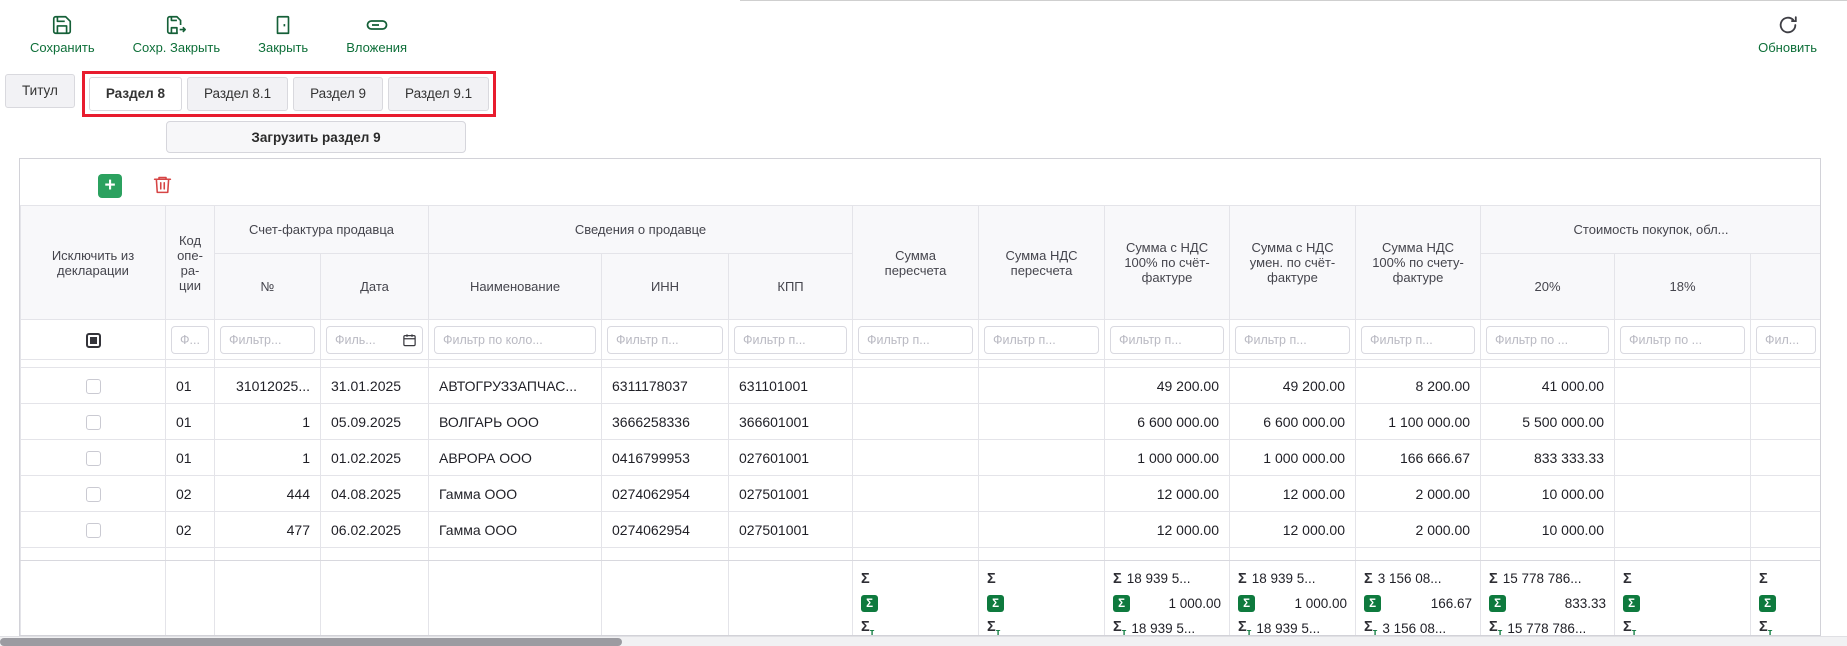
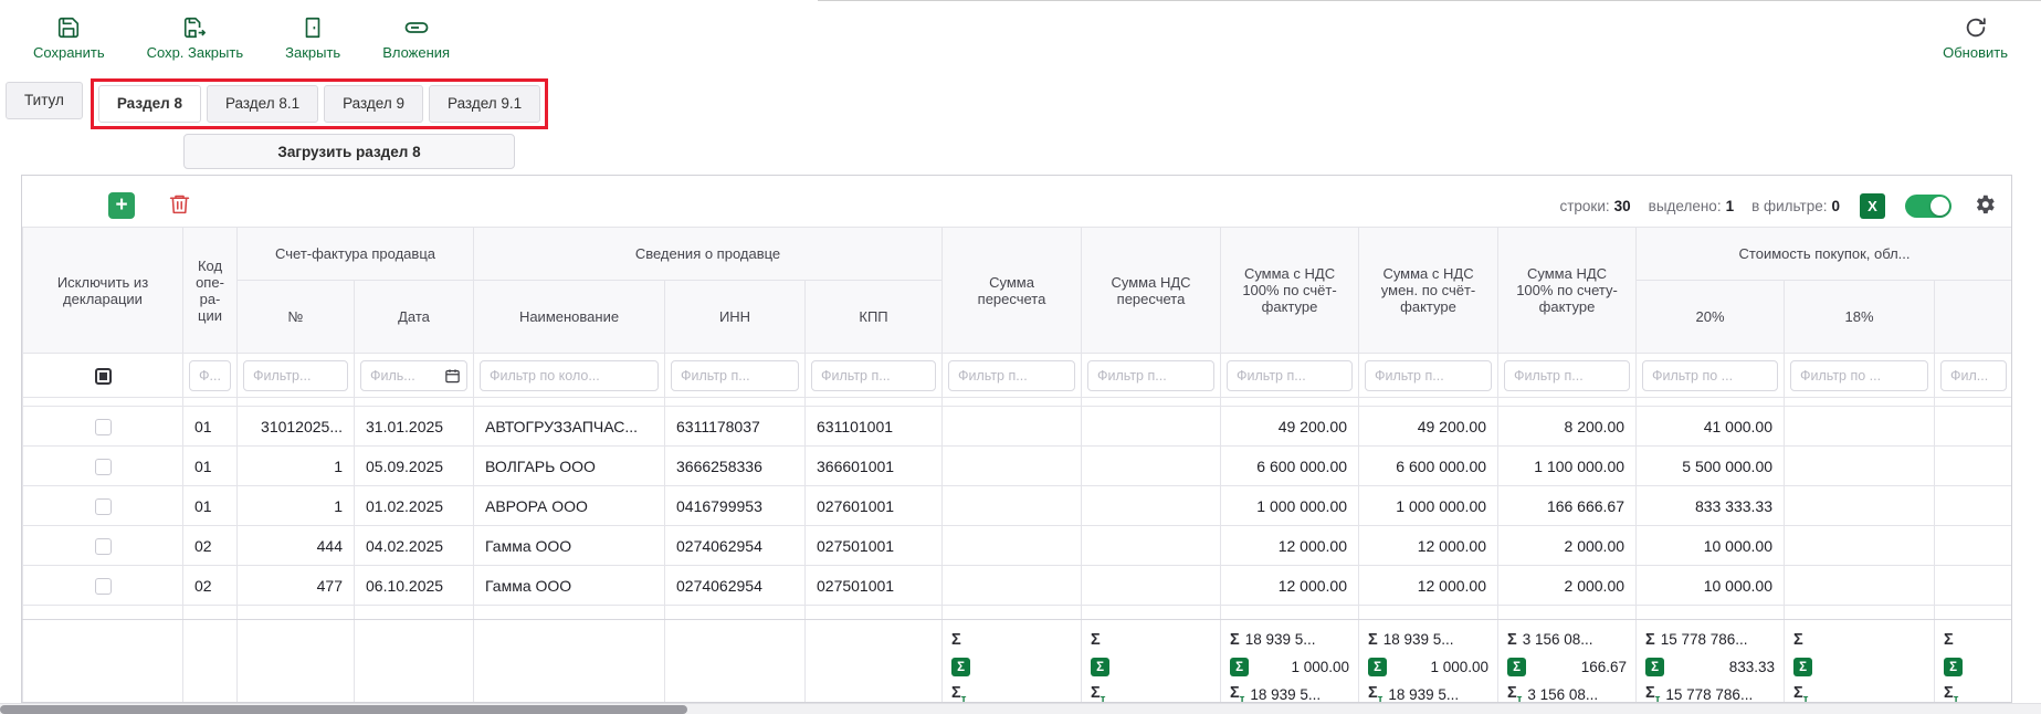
  Сохранить
  Сохр. Закрыть
  Закрыть
  Вложения
  Обновить
  Титул
  Раздел 8
  Раздел 8.1
  Раздел 9
  Раздел 9.1
- Загрузить раздел 9
+ Загрузить раздел 8
  +
+ строки: 30
+ выделено: 1
+ в фильтре: 0
+ X
  Исключить из декларации	Код опе-ра-ции	Счет-фактура продавца	Сведения о продавце	Сумма пересчета	Сумма НДС пересчета	Сумма с НДС 100% по счёт-фактуре	Сумма с НДС умен. по счёт-фактуре	Сумма НДС 100% по счету-фактуре	Стоимость покупок, обл...
  №	Дата	Наименование	ИНН	КПП	20%	18%
  	Ф...	Фильтр...	Филь...	Фильтр по коло...	Фильтр п...	Фильтр п...	Фильтр п...	Фильтр п...	Фильтр п...	Фильтр п...	Фильтр п...	Фильтр по ...	Фильтр по ...	Фил...
  	01	31012025...	31.01.2025	АВТОГРУЗЗАПЧАС...	6311178037	631101001			49 200.00	49 200.00	8 200.00	41 000.00
  	01	1	05.09.2025	ВОЛГАРЬ ООО	3666258336	366601001			6 600 000.00	6 600 000.00	1 100 000.00	5 500 000.00
  	01	1	01.02.2025	АВРОРА ООО	0416799953	027601001			1 000 000.00	1 000 000.00	166 666.67	833 333.33
- 	02	444	04.08.2025	Гамма ООО	0274062954	027501001			12 000.00	12 000.00	2 000.00	10 000.00
+ 	02	444	04.02.2025	Гамма ООО	0274062954	027501001			12 000.00	12 000.00	2 000.00	10 000.00
- 	02	477	06.02.2025	Гамма ООО	0274062954	027501001			12 000.00	12 000.00	2 000.00	10 000.00
+ 	02	477	06.10.2025	Гамма ООО	0274062954	027501001			12 000.00	12 000.00	2 000.00	10 000.00
  							ΣΣΣт	ΣΣΣт	Σ 18 939 5...Σ 1 000.00Σт 18 939 5...	Σ 18 939 5...Σ 1 000.00Σт 18 939 5...	Σ 3 156 08...Σ 166.67Σт 3 156 08...	Σ 15 778 786...Σ 833.33Σт 15 778 786...	ΣΣΣт	ΣΣΣт
